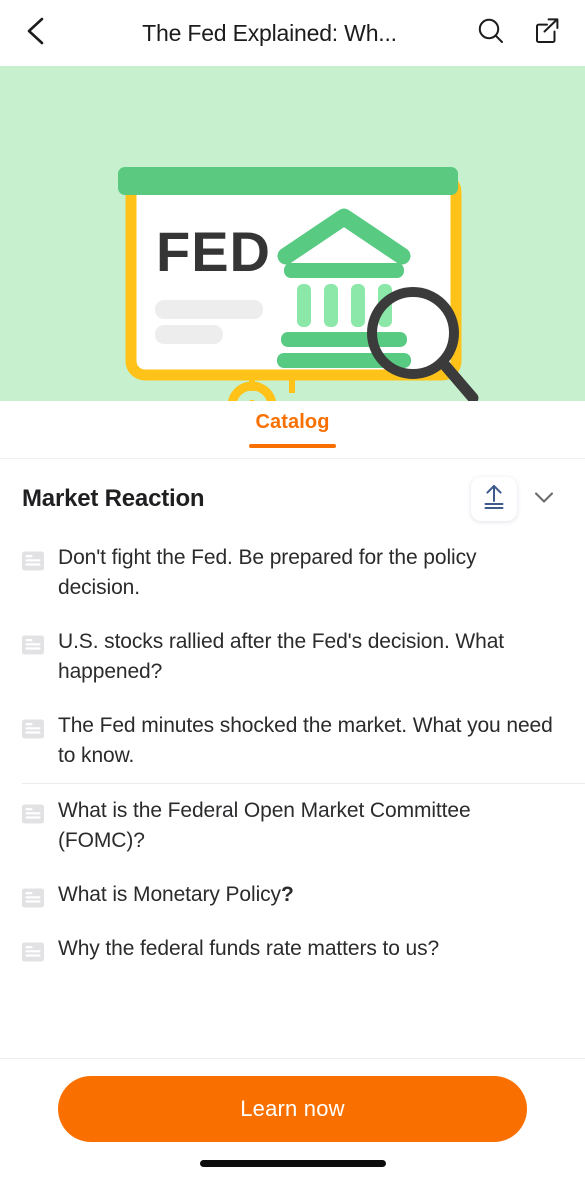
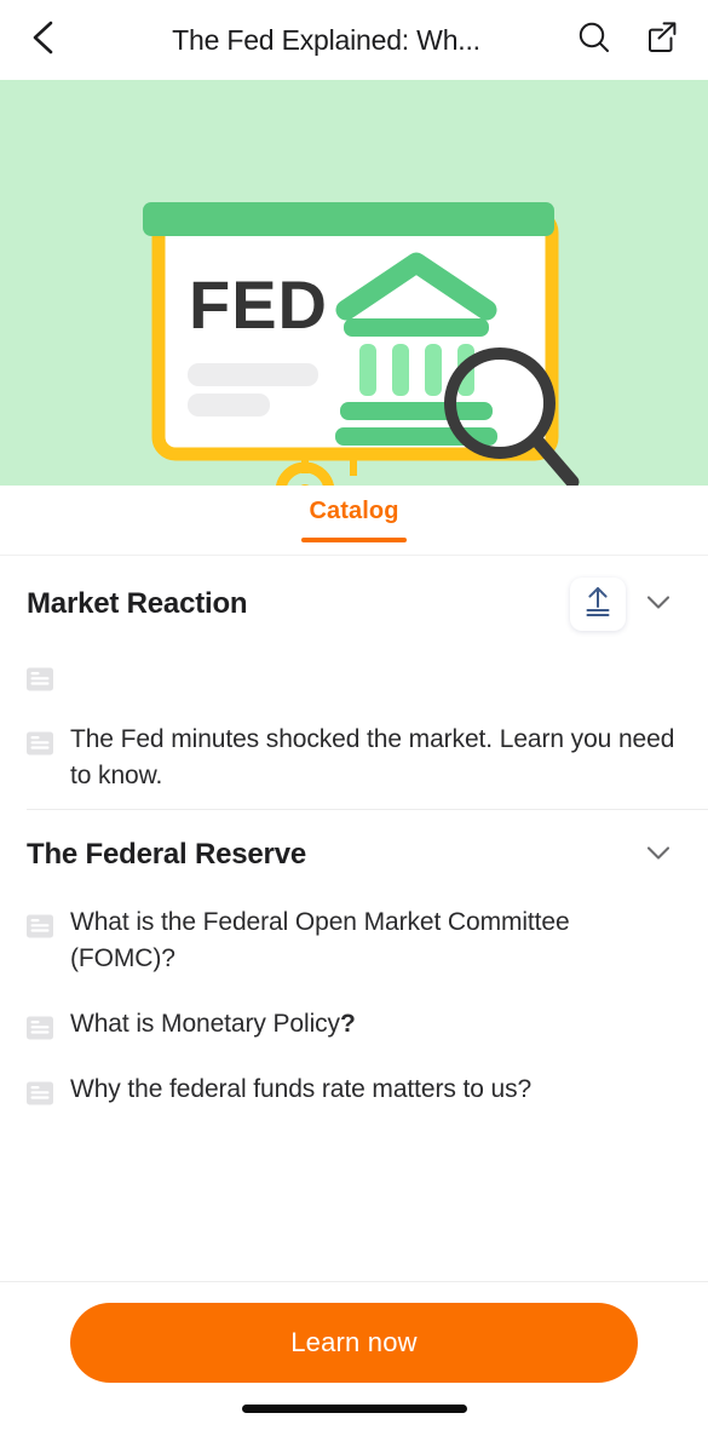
  The Fed Explained: Wh...
  FED
  Catalog
  Market Reaction
- Don't fight the Fed. Be prepared for the policy decision.
- U.S. stocks rallied after the Fed's decision. What happened?
- The Fed minutes shocked the market. What you need to know.
+ The Fed minutes shocked the market. Learn you need to know.
+ The Federal Reserve
  What is the Federal Open Market Committee (FOMC)?
  What is Monetary Policy?
  Why the federal funds rate matters to us?
  Learn now
